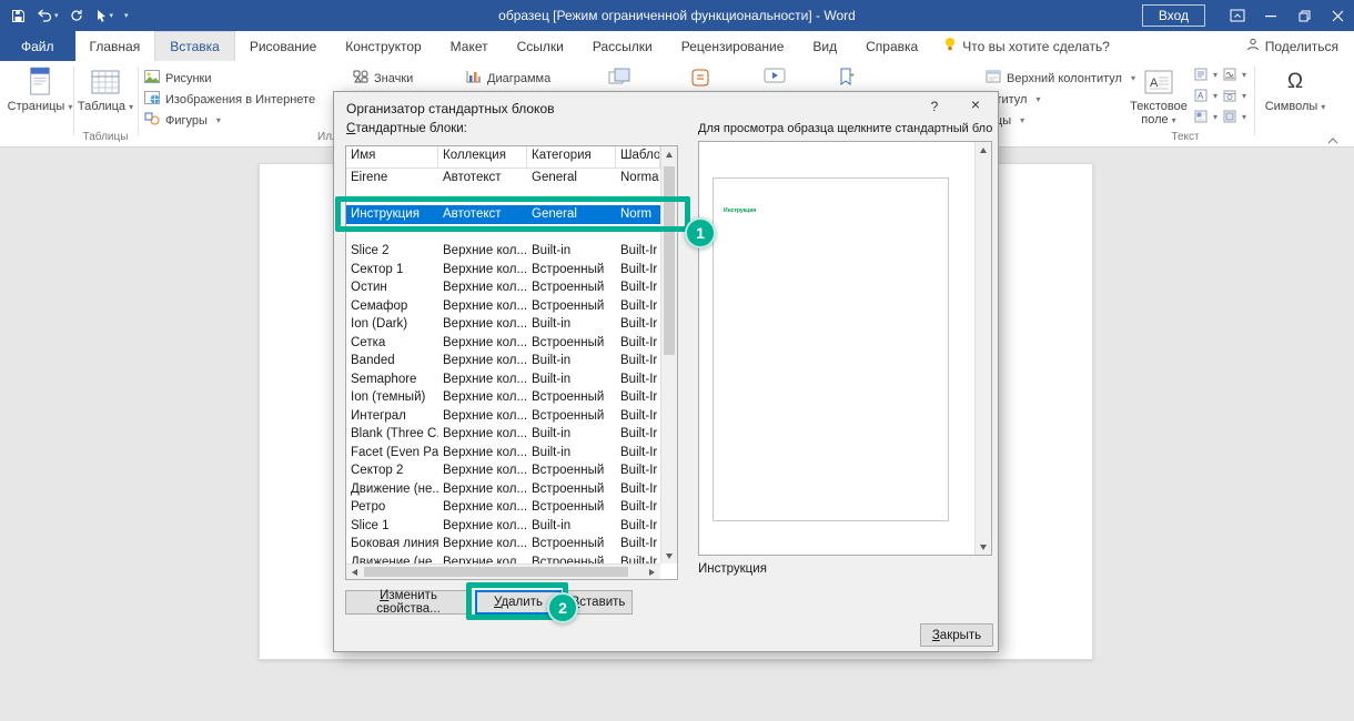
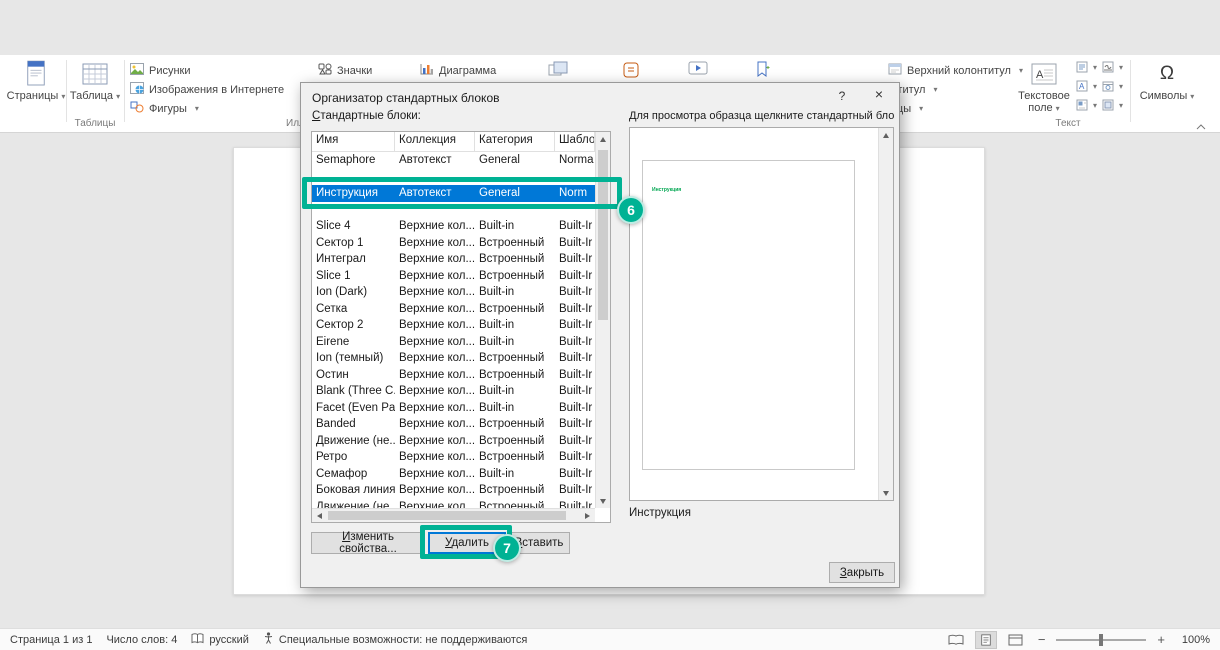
- образец [Режим ограниченной функциональности] - Word
- Вход
- Файл
- Главная
- Вставка
- Рисование
- Конструктор
- Макет
- Ссылки
- Рассылки
- Рецензирование
- Вид
- Справка
- Что вы хотите сделать?
- Поделиться
  Страницы
  Таблица
  Таблицы
  Рисунки
  Изображения в Интернете
  Фигуры
  Значки
  Диаграмма
  Верхний колонтитул
  A
  Текстовое поле
  A
  Текст
  Ω
  Символы
  Организатор стандартных блоков
  ?
  ×
  Стандартные блоки:
  Имя
  Коллекция
  Категория
  Шабло
- Eirene
+ Semaphore
  Автотекст
  General
  Norma
  Инструкция
  Автотекст
  General
  Norm
- Slice 2
+ Slice 4
  Верхние кол...
  Built-in
  Built-Ir
  Сектор 1
  Верхние кол...
  Встроенный
  Built-Ir
- Остин
+ Интеграл
  Верхние кол...
  Встроенный
  Built-Ir
- Семафор
+ Slice 1
  Верхние кол...
  Встроенный
  Built-Ir
  Ion (Dark)
  Верхние кол...
  Built-in
  Built-Ir
  Сетка
  Верхние кол...
  Встроенный
  Built-Ir
- Banded
+ Сектор 2
  Верхние кол...
  Built-in
  Built-Ir
- Semaphore
+ Eirene
  Верхние кол...
  Built-in
  Built-Ir
  Ion (темный)
  Верхние кол...
  Встроенный
  Built-Ir
- Интеграл
+ Остин
  Верхние кол...
  Встроенный
  Built-Ir
  Blank (Three C.
  Верхние кол...
  Built-in
  Built-Ir
  Facet (Even Pa
  Верхние кол...
  Built-in
  Built-Ir
- Сектор 2
+ Banded
  Верхние кол...
  Встроенный
  Built-Ir
  Движение (не..
  Верхние кол...
  Встроенный
  Built-Ir
  Ретро
  Верхние кол...
  Встроенный
  Built-Ir
- Slice 1
+ Семафор
  Верхние кол...
  Built-in
  Built-Ir
  Боковая линия
  Верхние кол...
  Встроенный
  Built-Ir
  Движение (не..
  Верхние кол...
  Встроенный
  Built-Ir
  Изменить свойства...
  Удалить
  ставить
  Для просмотра образца щелкните стандартный бло
  Инструкция
  Закрыть
- 1
+ 6
- 2
+ 7
+ Страница 1 из 1
+ Число слов: 4
+ русский
+ Специальные возможности: не поддерживаются
+ −
+ +
+ 100%
